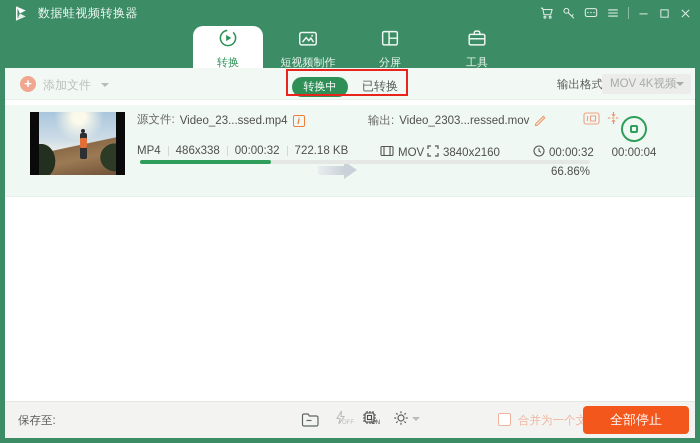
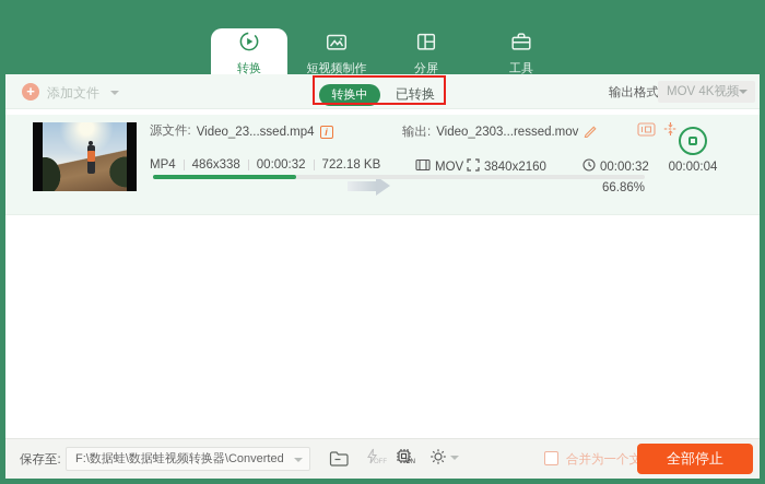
- 数据蛙视频转换器
  转换
  短视频制作
  分屏
  工具
  +
  添加文件
  转换中
  已转换
  输出格式
  MOV 4K视频
  源文件:
  Video_23...ssed.mp4
  i
  MP4
  486x338
  00:00:32
  722.18 KB
  输出:
  Video_2303...ressed.mov
  MOV
  3840x2160
  00:00:32
  66.86%
  00:00:04
  保存至:
+ F:\数据蛙\数据蛙视频转换器\Converted
  合并为一个文
  全部停止
